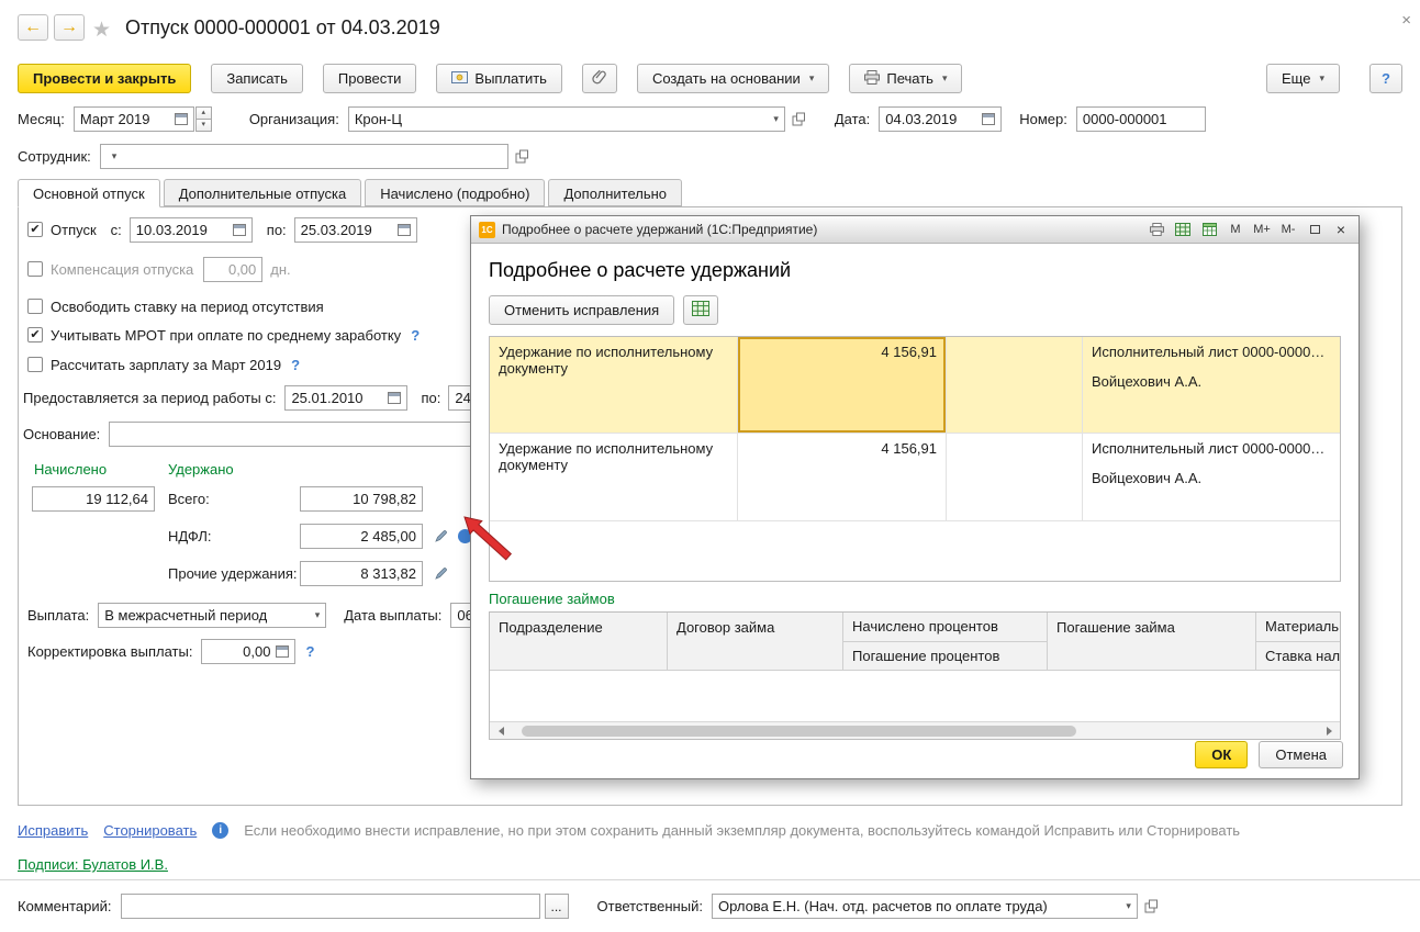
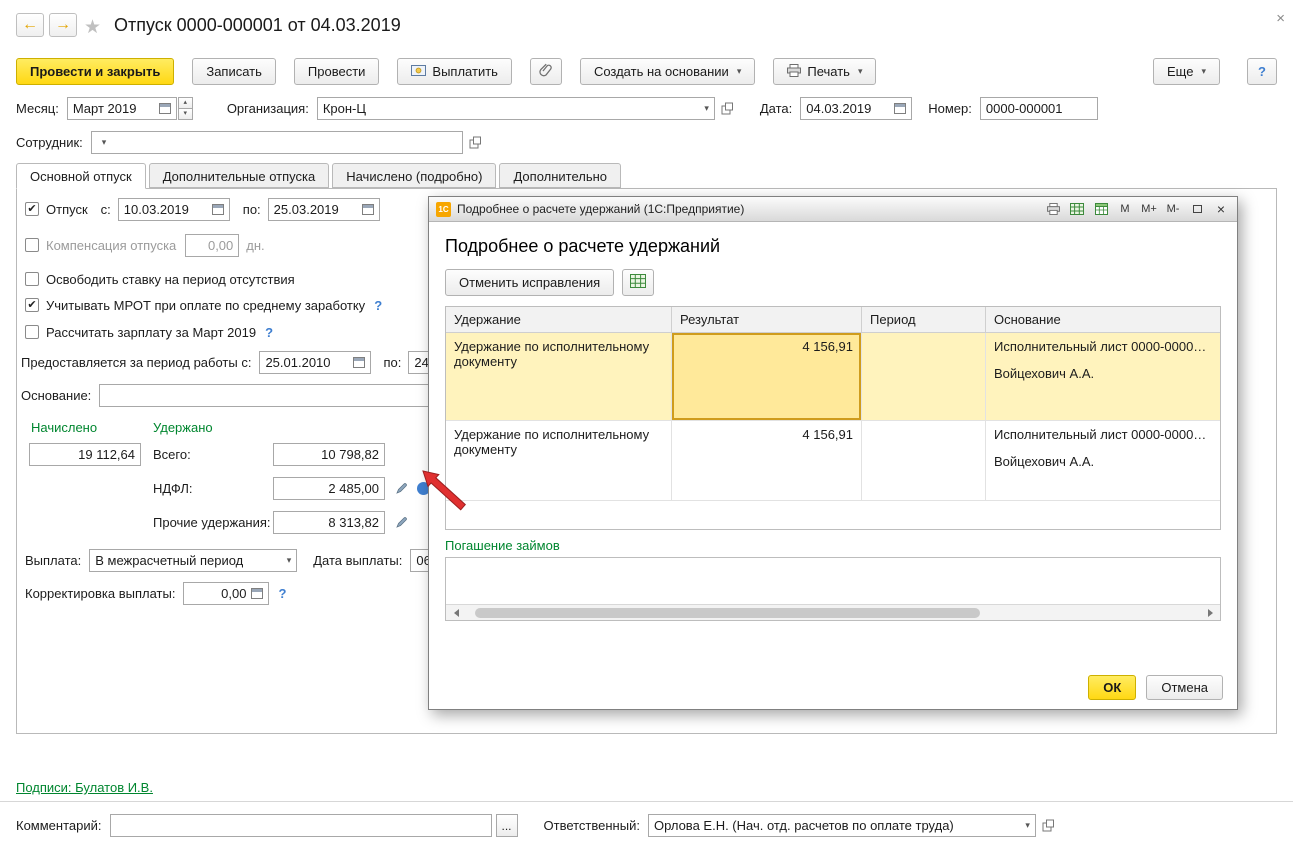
  ←
  →
  ★
  Отпуск 0000-000001 от 04.03.2019
  ×
  Провести и закрыть
  Записать
  Провести
  Выплатить
  Создать на основании
  ▾
  Печать
  ▾
  Еще
  ▾
  ?
  Месяц:
  Март 2019
  Организация:
  Крон-Ц
  ▾
  Дата:
  04.03.2019
  Номер:
  0000-000001
  Сотрудник:
  ▾
  Основной отпуск
  Дополнительные отпуска
  Начислено (подробно)
  Дополнительно
  ✔
  Отпуск
  с:
  10.03.2019
  по:
  25.03.2019
  Компенсация отпуска
  0,00
  дн.
  Освободить ставку на период отсутствия
  ✔
  Учитывать МРОТ при оплате по среднему заработку
  ?
  Рассчитать зарплату за Март 2019
  ?
  Предоставляется за период работы с:
  25.01.2010
  по:
  24
  Основание:
  Начислено
  Удержано
  19 112,64
  Всего:
  10 798,82
  НДФЛ:
  2 485,00
  Прочие удержания:
  8 313,82
  Выплата:
  В межрасчетный период
  ▾
  Дата выплаты:
  Корректировка выплаты:
  0,00
  ?
  1С
  Подробнее о расчете удержаний (1С:Предприятие)
  M
  M+
  M-
  ×
  Подробнее о расчете удержаний
  Отменить исправления
+ Удержание
+ Результат
+ Период
+ Основание
  Удержание по исполнительному документу
  4 156,91
  Исполнительный лист 0000-0000…
  Войцехович А.А.
  Удержание по исполнительному документу
  4 156,91
  Исполнительный лист 0000-0000…
  Войцехович А.А.
  Погашение займов
- Подразделение
- Договор займа
- Начислено процентов
- Погашение процентов
- Погашение займа
- Материаль
- Ставка нал
  ОК
  Отмена
- Исправить
- Сторнировать
- i
- Если необходимо внести исправление, но при этом сохранить данный экземпляр документа, воспользуйтесь командой Исправить или Сторнировать
  Подписи: Булатов И.В.
  Комментарий:
  ...
  Ответственный:
  Орлова Е.Н. (Нач. отд. расчетов по оплате труда)
  ▾
